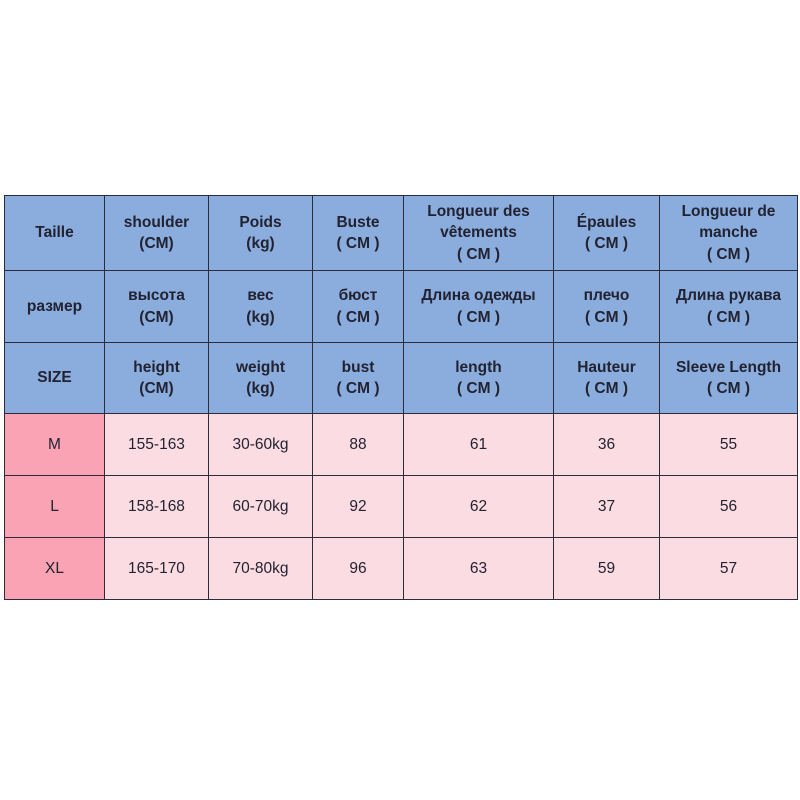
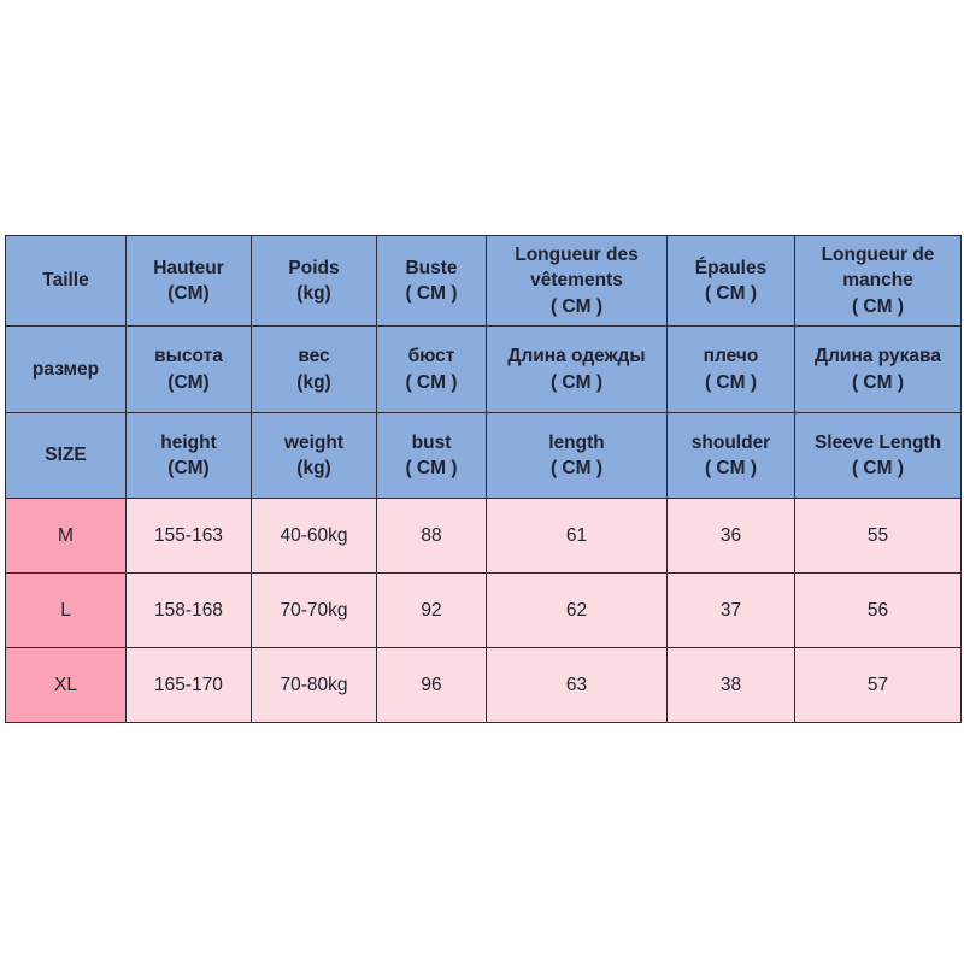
- Taille	shoulder (CM)	Poids (kg)	Buste ( CM )	Longueur des vêtements ( CM )	Épaules ( CM )	Longueur de manche ( CM )
+ Taille	Hauteur (CM)	Poids (kg)	Buste ( CM )	Longueur des vêtements ( CM )	Épaules ( CM )	Longueur de manche ( CM )
  размер	высота (CM)	вес (kg)	бюст ( CM )	Длина одежды ( CM )	плечо ( CM )	Длина рукава ( CM )
- SIZE	height (CM)	weight (kg)	bust ( CM )	length ( CM )	Hauteur ( CM )	Sleeve Length ( CM )
+ SIZE	height (CM)	weight (kg)	bust ( CM )	length ( CM )	shoulder ( CM )	Sleeve Length ( CM )
- M	155-163	30-60kg	88	61	36	55
+ M	155-163	40-60kg	88	61	36	55
- L	158-168	60-70kg	92	62	37	56
+ L	158-168	70-70kg	92	62	37	56
- XL	165-170	70-80kg	96	63	59	57
+ XL	165-170	70-80kg	96	63	38	57
